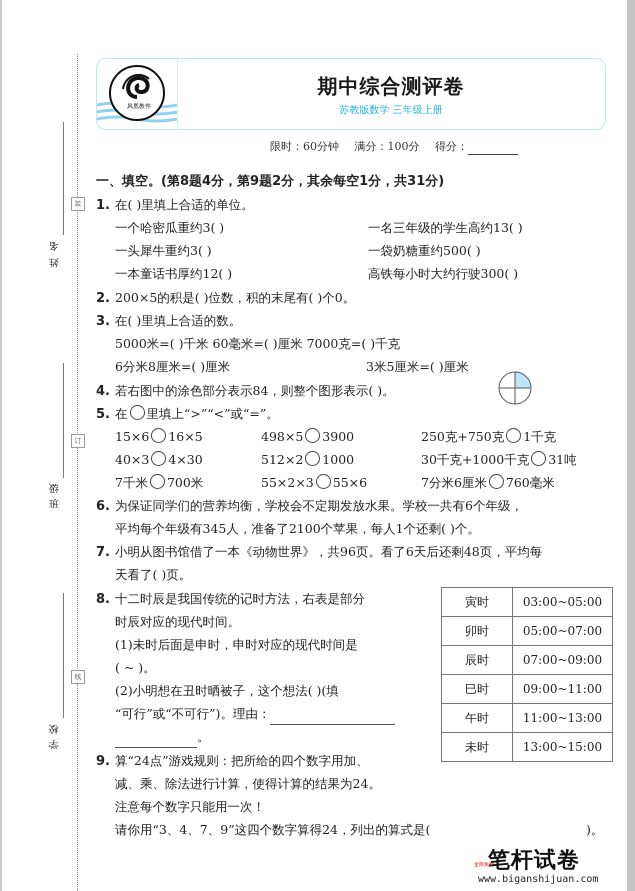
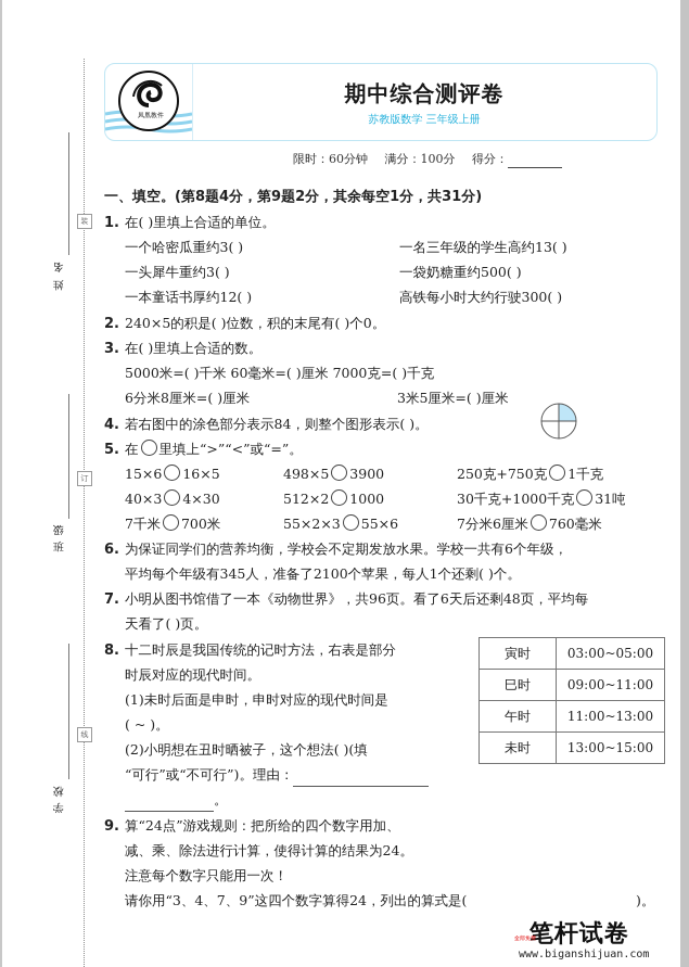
  装
  订
  线
  期中综合测评卷
  苏教版数学 三年级上册
  限时：60分钟 满分：100分 得分：
  一、填空。(第8题4分，第9题2分，其余每空1分，共31分)
  1. 在( )里填上合适的单位。
  一个哈密瓜重约3( )
  一名三年级的学生高约13( )
  一头犀牛重约3( )
  一袋奶糖重约500( )
  一本童话书厚约12( )
  高铁每小时大约行驶300( )
- 2. 200×5的积是( )位数，积的末尾有( )个0。
+ 2. 240×5的积是( )位数，积的末尾有( )个0。
  3. 在( )里填上合适的数。
  5000米=( )千米 60毫米=( )厘米 7000克=( )千克
  6分米8厘米=( )厘米
  3米5厘米=( )厘米
  4. 若右图中的涂色部分表示84，则整个图形表示( )。
  5. 在 里填上“>”“<”或“=”。
  15×6 16×5
  498×5 3900
  250克+750克 1千克
  40×3 4×30
  512×2 1000
  30千克+1000千克 31吨
  7千米 700米
  55×2×3 55×6
  7分米6厘米 760毫米
  6. 为保证同学们的营养均衡，学校会不定期发放水果。学校一共有6个年级，
  平均每个年级有345人，准备了2100个苹果，每人1个还剩( )个。
  7. 小明从图书馆借了一本《动物世界》，共96页。看了6天后还剩48页，平均每
  天看了( )页。
  8. 十二时辰是我国传统的记时方法，右表是部分
  时辰对应的现代时间。
  (1)未时后面是申时，申时对应的现代时间是
  ( ~ )。
  (2)小明想在丑时晒被子，这个想法( )(填
  “可行”或“不可行”)。理由：
  。
  9. 算“24点”游戏规则：把所给的四个数字用加、
  减、乘、除法进行计算，使得计算的结果为24。
  注意每个数字只能用一次！
  请你用“3、4、7、9”这四个数字算得24，列出的算式是(
  )。
  寅时	03:00~05:00
- 卯时	05:00~07:00
- 辰时	07:00~09:00
  巳时	09:00~11:00
  午时	11:00~13:00
  未时	13:00~15:00
  笔杆试卷
  www.biganshijuan.com
